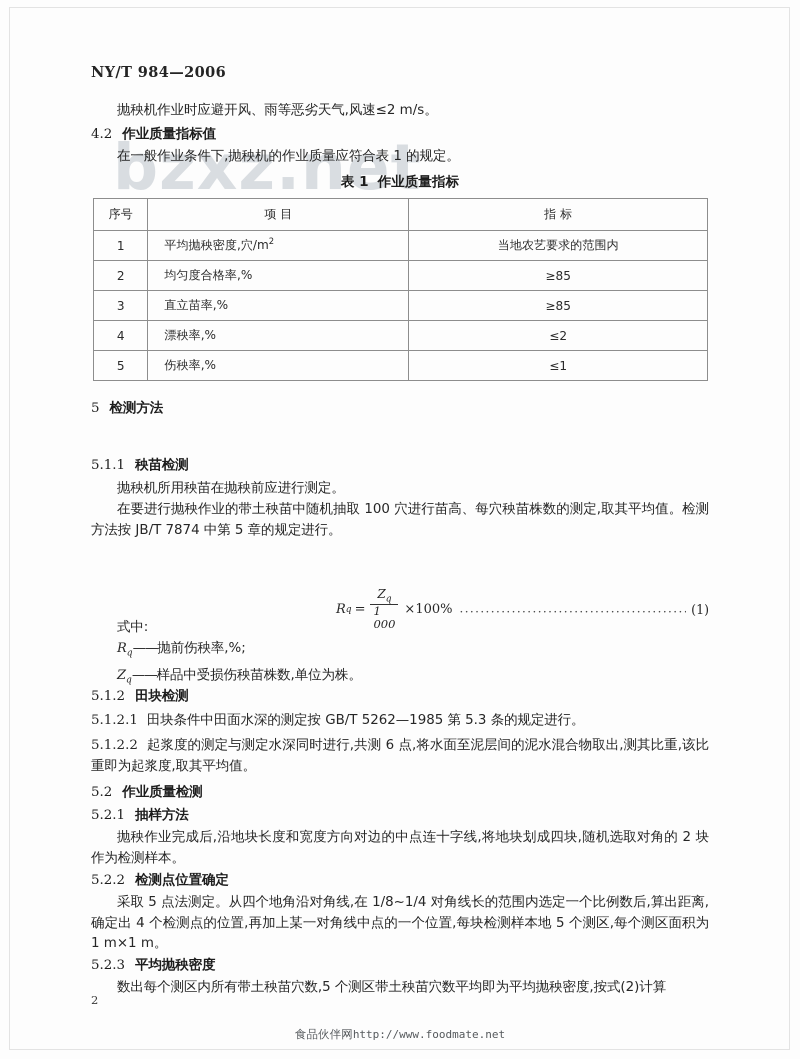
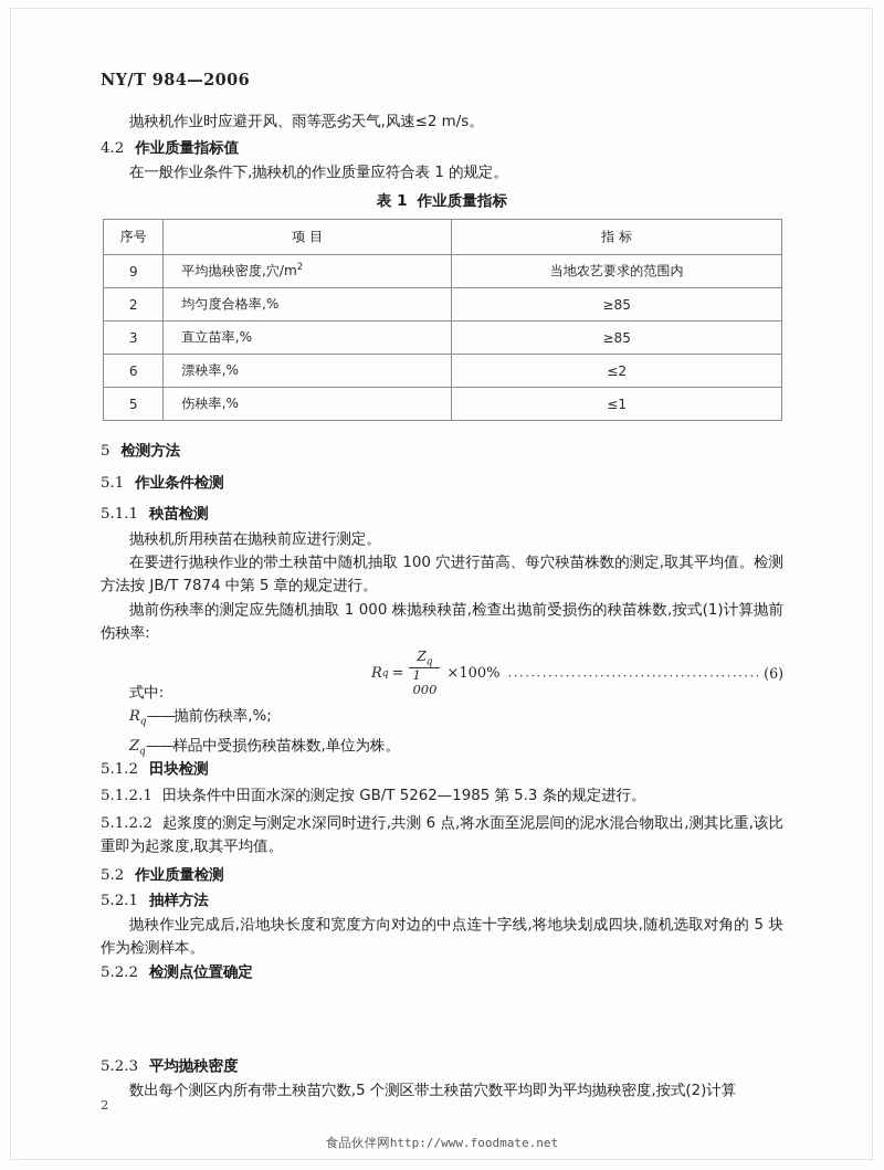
- bzxz.net
  NY/T 984—2006
  抛秧机作业时应避开风、雨等恶劣天气,风速≤2 m/s。
  4.2 作业质量指标值
  在一般作业条件下,抛秧机的作业质量应符合表 1 的规定。
  表 1 作业质量指标
  序号	项 目	指 标
- 1	平均抛秧密度,穴/m2	当地农艺要求的范围内
+ 9	平均抛秧密度,穴/m2	当地农艺要求的范围内
  2	均匀度合格率,%	≥85
  3	直立苗率,%	≥85
- 4	漂秧率,%	≤2
+ 6	漂秧率,%	≤2
  5	伤秧率,%	≤1
  5 检测方法
+ 5.1 作业条件检测
  5.1.1 秧苗检测
  抛秧机所用秧苗在抛秧前应进行测定。
  在要进行抛秧作业的带土秧苗中随机抽取 100 穴进行苗高、每穴秧苗株数的测定,取其平均值。检测方法按 JB/T 7874 中第 5 章的规定进行。
+ 抛前伤秧率的测定应先随机抽取 1 000 株抛秧秧苗,检查出抛前受损伤的秧苗株数,按式(1)计算抛前伤秧率:
  R
  q
  =
  Zq
  1 000
  ×100%
- (1)
+ (6)
  式中:
  Rq——抛前伤秧率,%;
  Zq——样品中受损伤秧苗株数,单位为株。
  5.1.2 田块检测
  5.1.2.1 田块条件中田面水深的测定按 GB/T 5262—1985 第 5.3 条的规定进行。
  5.1.2.2 起浆度的测定与测定水深同时进行,共测 6 点,将水面至泥层间的泥水混合物取出,测其比重,该比重即为起浆度,取其平均值。
  5.2 作业质量检测
  5.2.1 抽样方法
- 抛秧作业完成后,沿地块长度和宽度方向对边的中点连十字线,将地块划成四块,随机选取对角的 2 块作为检测样本。
+ 抛秧作业完成后,沿地块长度和宽度方向对边的中点连十字线,将地块划成四块,随机选取对角的 5 块作为检测样本。
  5.2.2 检测点位置确定
- 采取 5 点法测定。从四个地角沿对角线,在 1/8~1/4 对角线长的范围内选定一个比例数后,算出距离,确定出 4 个检测点的位置,再加上某一对角线中点的一个位置,每块检测样本地 5 个测区,每个测区面积为 1 m×1 m。
  5.2.3 平均抛秧密度
  数出每个测区内所有带土秧苗穴数,5 个测区带土秧苗穴数平均即为平均抛秧密度,按式(2)计算
  2
  食品伙伴网http://www.foodmate.net
